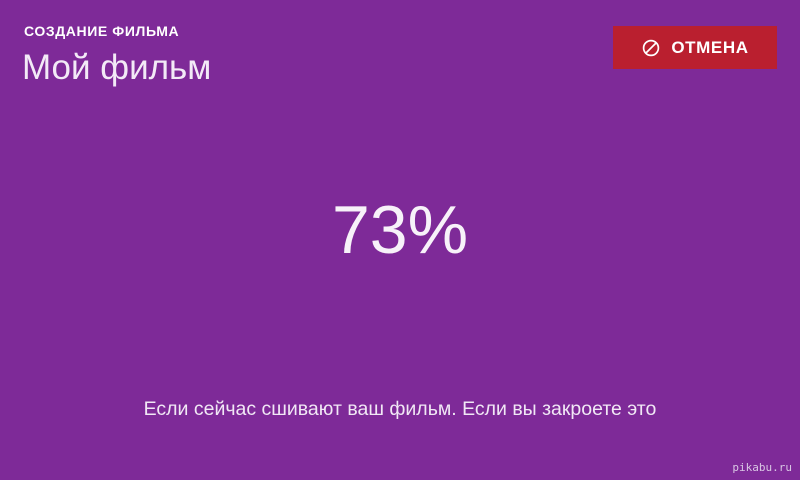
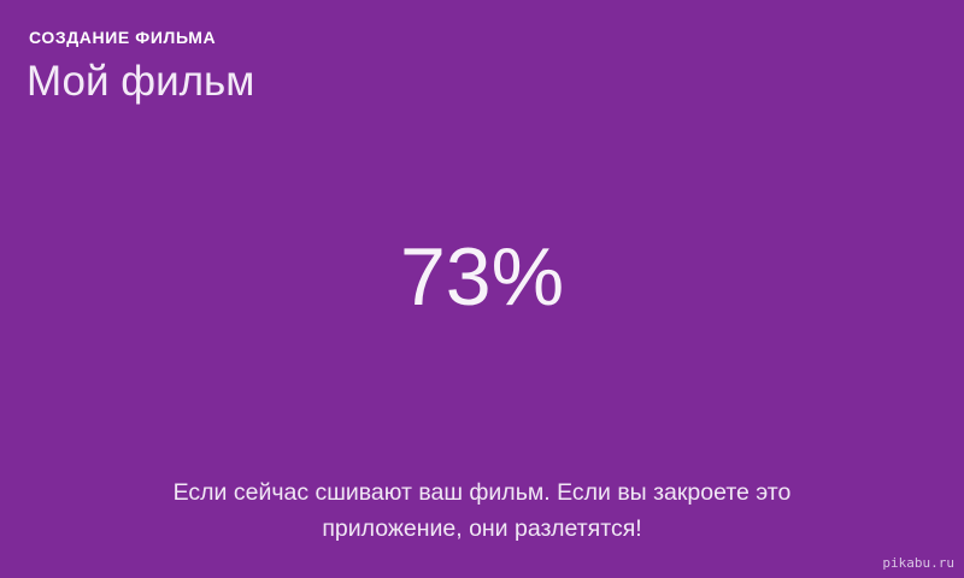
  СОЗДАНИЕ ФИЛЬМА
  Мой фильм
- ОТМЕНА
  73%
  Если сейчас сшивают ваш фильм. Если вы закроете это
+ приложение, они разлетятся!
  pikabu.ru
